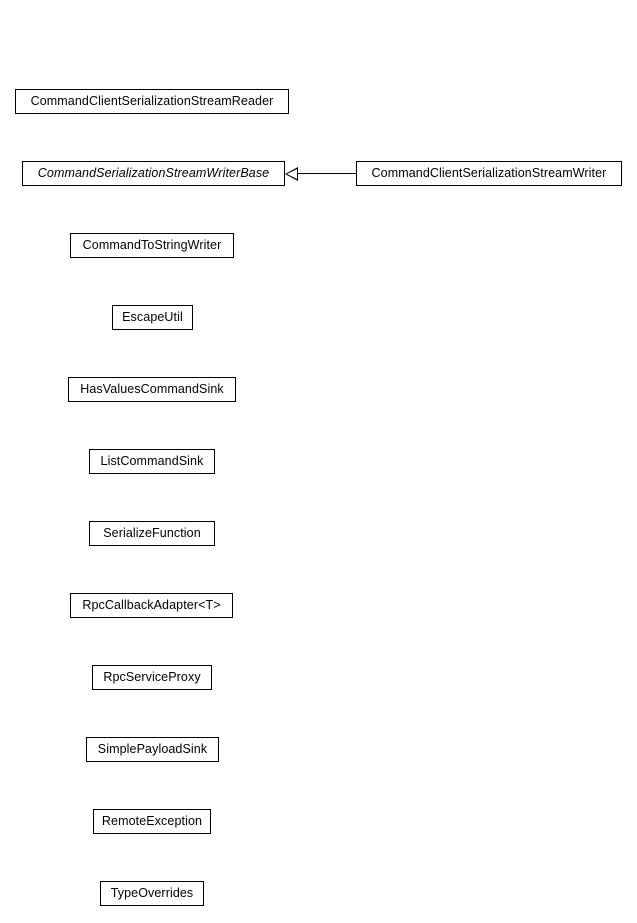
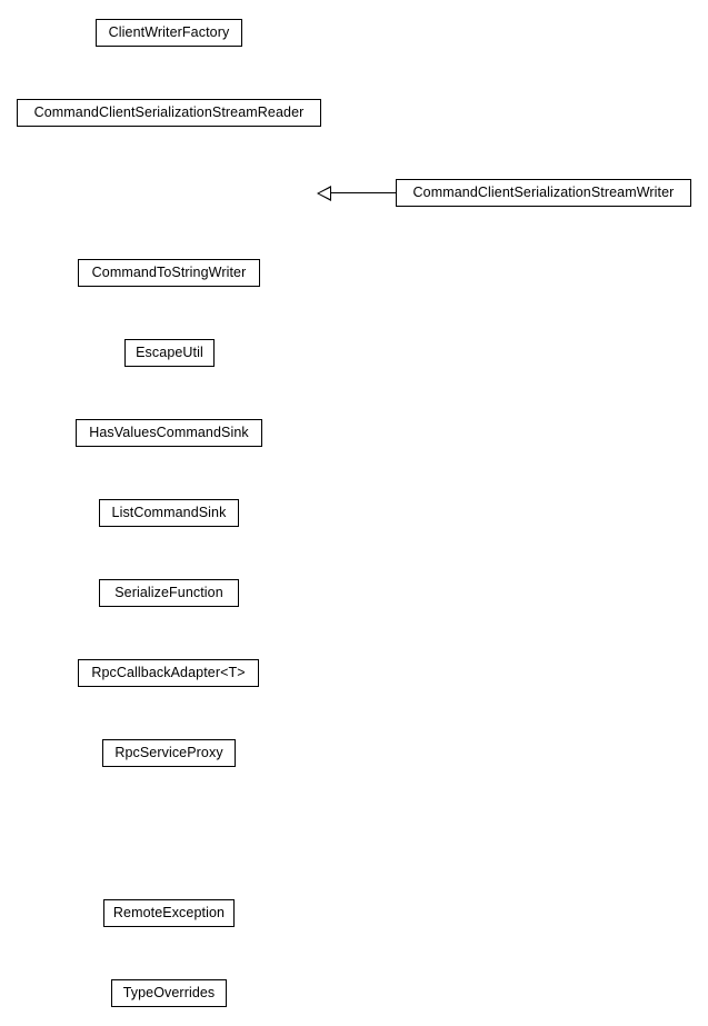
+ ClientWriterFactory
  CommandClientSerializationStreamReader
- CommandSerializationStreamWriterBase
  CommandClientSerializationStreamWriter
  CommandToStringWriter
  EscapeUtil
  HasValuesCommandSink
  ListCommandSink
  SerializeFunction
  RpcCallbackAdapter<T>
  RpcServiceProxy
- SimplePayloadSink
  RemoteException
  TypeOverrides
